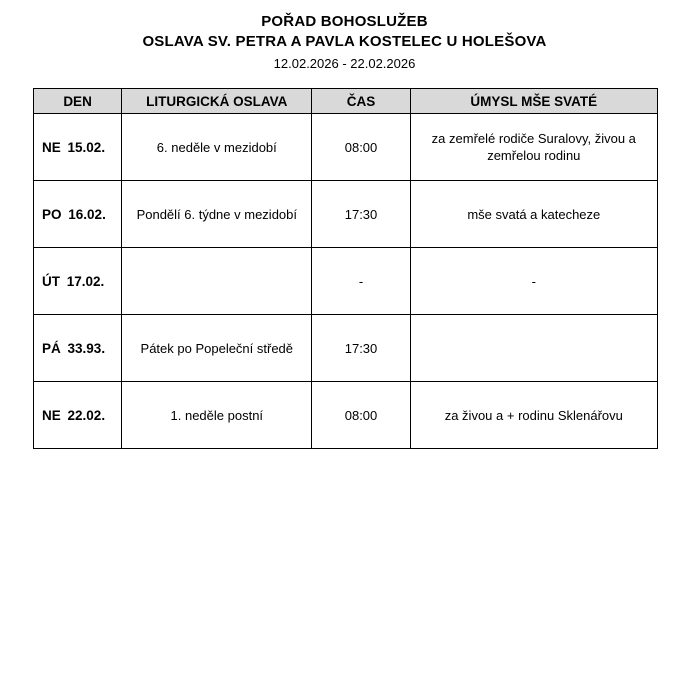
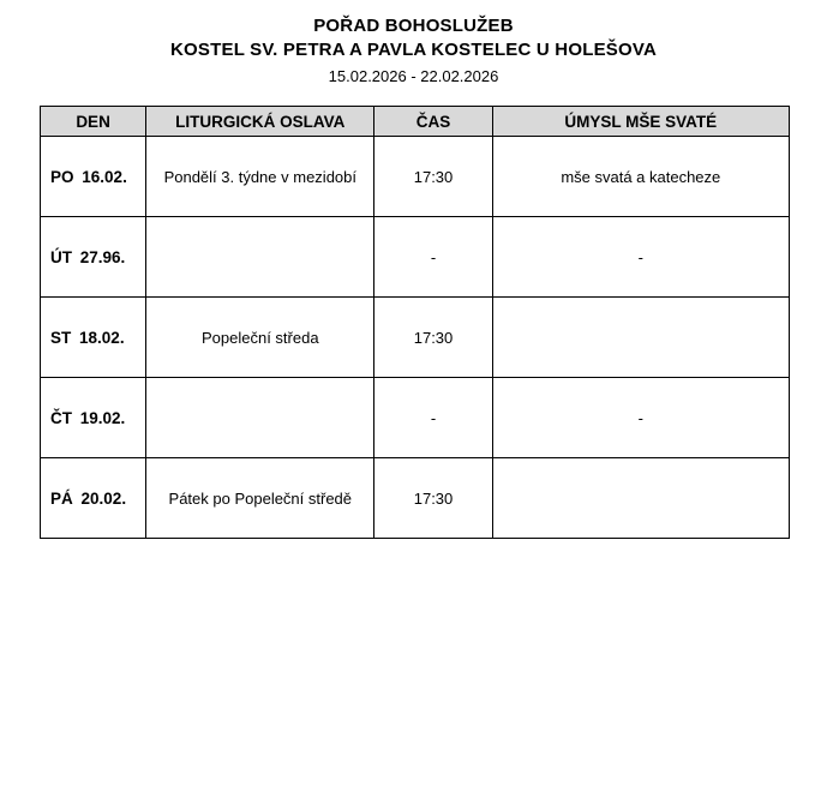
  POŘAD BOHOSLUŽEB
- OSLAVA SV. PETRA A PAVLA KOSTELEC U HOLEŠOVA
+ KOSTEL SV. PETRA A PAVLA KOSTELEC U HOLEŠOVA
- 12.02.2026 - 22.02.2026
+ 15.02.2026 - 22.02.2026
  DEN	LITURGICKÁ OSLAVA	ČAS	ÚMYSL MŠE SVATÉ
- NE 15.02.	6. neděle v mezidobí	08:00	za zemřelé rodiče Suralovy, živou a zemřelou rodinu
- PO 16.02.	Pondělí 6. týdne v mezidobí	17:30	mše svatá a katecheze
+ PO 16.02.	Pondělí 3. týdne v mezidobí	17:30	mše svatá a katecheze
- ÚT 17.02.		-	-
+ ÚT 27.96.		-	-
+ ST 18.02.	Popeleční středa	17:30
+ ČT 19.02.		-	-
- PÁ 33.93.	Pátek po Popeleční středě	17:30
+ PÁ 20.02.	Pátek po Popeleční středě	17:30
- NE 22.02.	1. neděle postní	08:00	za živou a + rodinu Sklenářovu
